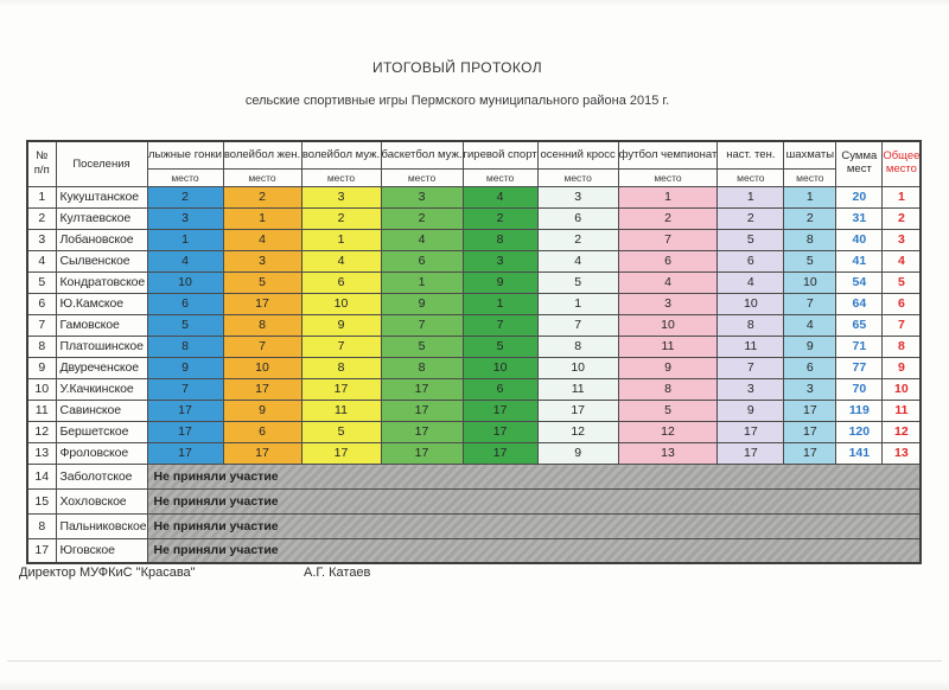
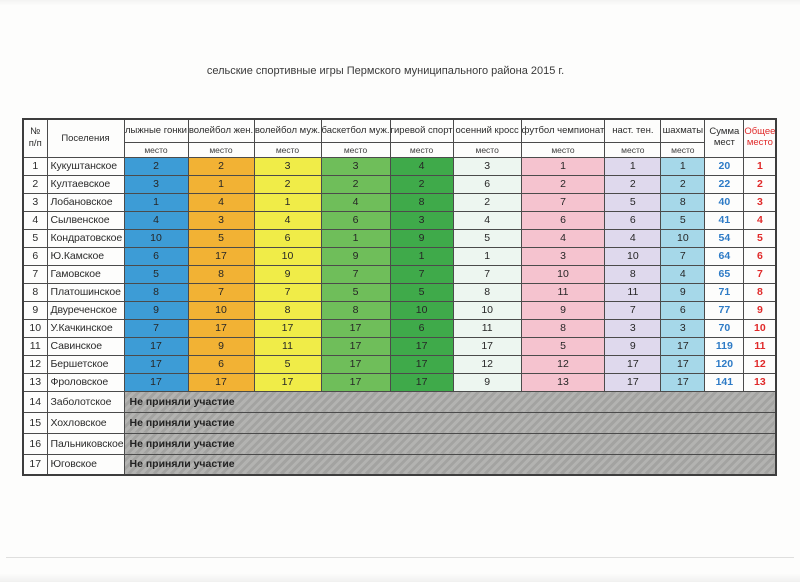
- ИТОГОВЫЙ ПРОТОКОЛ
  сельские спортивные игры Пермского муниципального района 2015 г.
  № п/п	Поселения	лыжные гонки	волейбол жен.	волейбол муж.	баскетбол муж.	гиревой спорт	осенний кросс	футбол чемпионат	наст. тен.	шахматы	Сумма мест	Общее место
  место	место	место	место	место	место	место	место	место
  1	Кукуштанское	2	2	3	3	4	3	1	1	1	20	1
- 2	Култаевское	3	1	2	2	2	6	2	2	2	31	2
+ 2	Култаевское	3	1	2	2	2	6	2	2	2	22	2
  3	Лобановское	1	4	1	4	8	2	7	5	8	40	3
  4	Сылвенское	4	3	4	6	3	4	6	6	5	41	4
  5	Кондратовское	10	5	6	1	9	5	4	4	10	54	5
  6	Ю.Камское	6	17	10	9	1	1	3	10	7	64	6
  7	Гамовское	5	8	9	7	7	7	10	8	4	65	7
  8	Платошинское	8	7	7	5	5	8	11	11	9	71	8
  9	Двуреченское	9	10	8	8	10	10	9	7	6	77	9
  10	У.Качкинское	7	17	17	17	6	11	8	3	3	70	10
  11	Савинское	17	9	11	17	17	17	5	9	17	119	11
  12	Бершетское	17	6	5	17	17	12	12	17	17	120	12
  13	Фроловское	17	17	17	17	17	9	13	17	17	141	13
  14	Заболотское	Не приняли участие
  15	Хохловское	Не приняли участие
- 8	Пальниковское	Не приняли участие
+ 16	Пальниковское	Не приняли участие
  17	Юговское	Не приняли участие
- Директор МУФКиС "Красава"
- А.Г. Катаев
